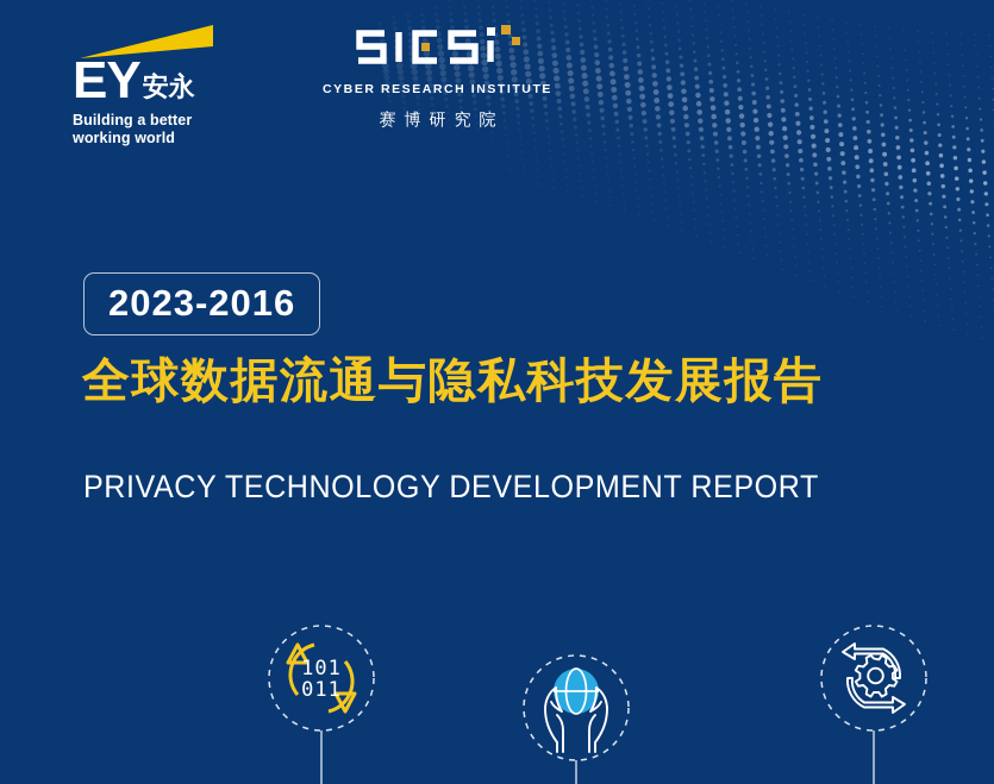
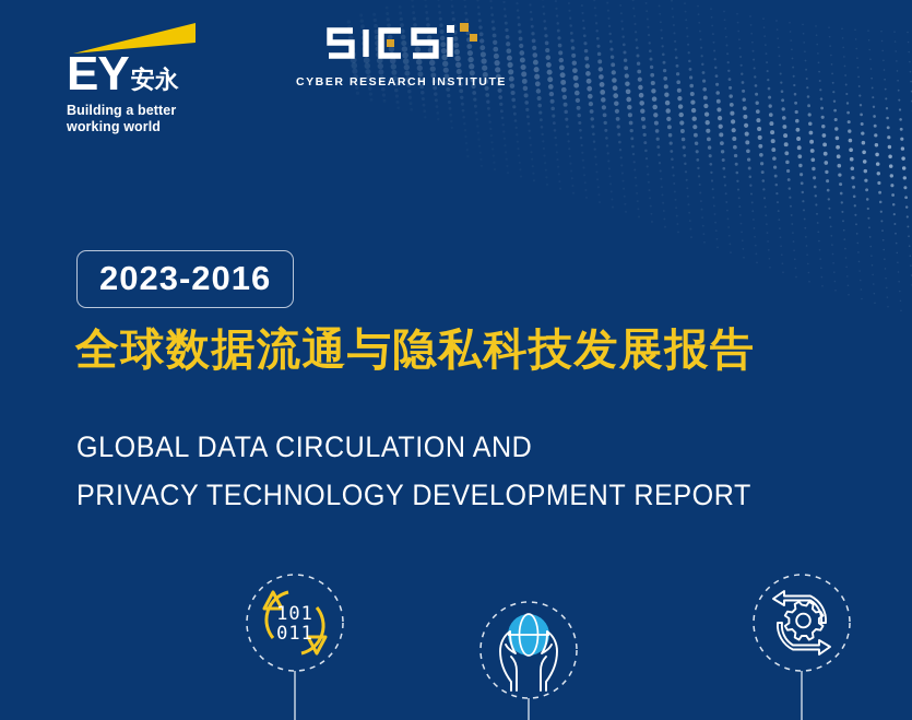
  EY
  安永
  Building a better
  working world
  CYBER RESEARCH INSTITUTE
- 赛博研究院
  2023-2016
  全球数据流通与隐私科技发展报告
+ GLOBAL DATA CIRCULATION AND
  PRIVACY TECHNOLOGY DEVELOPMENT REPORT
  101
  011
